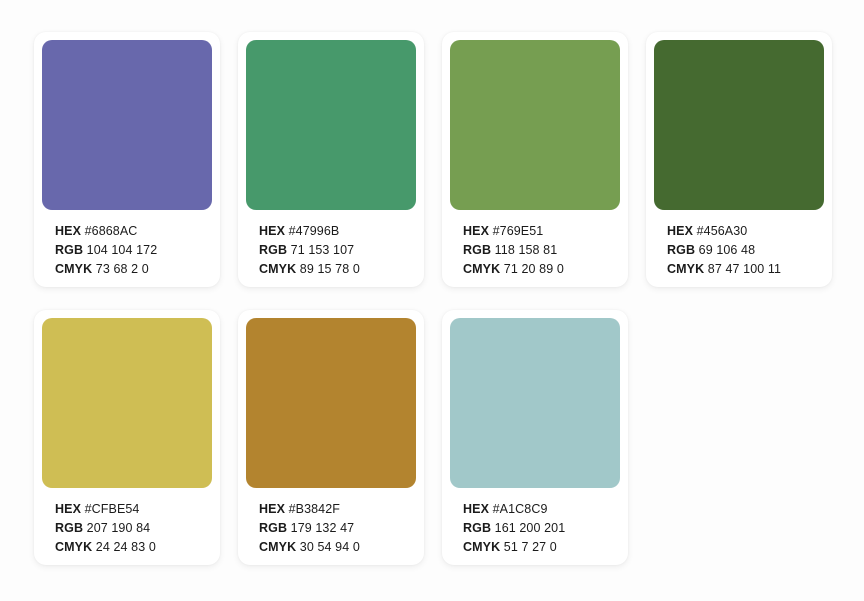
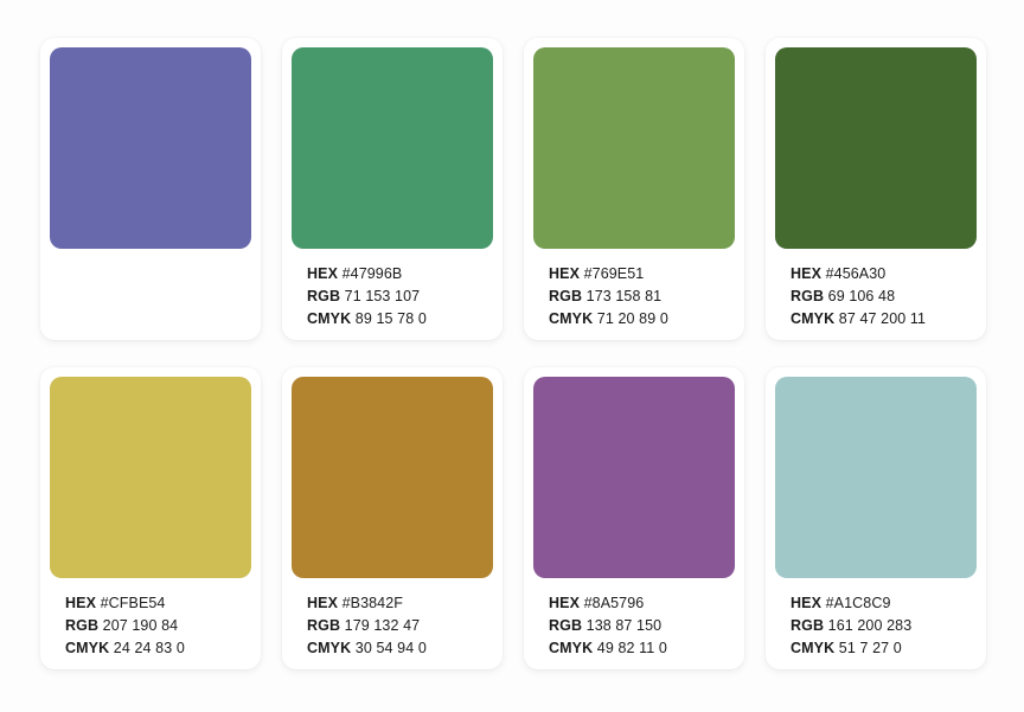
- HEX #6868AC
- RGB 104 104 172
- CMYK 73 68 2 0
  HEX #47996B
  RGB 71 153 107
  CMYK 89 15 78 0
  HEX #769E51
- RGB 118 158 81
+ RGB 173 158 81
  CMYK 71 20 89 0
  HEX #456A30
  RGB 69 106 48
- CMYK 87 47 100 11
+ CMYK 87 47 200 11
  HEX #CFBE54
  RGB 207 190 84
  CMYK 24 24 83 0
  HEX #B3842F
  RGB 179 132 47
  CMYK 30 54 94 0
+ HEX #8A5796
+ RGB 138 87 150
+ CMYK 49 82 11 0
  HEX #A1C8C9
- RGB 161 200 201
+ RGB 161 200 283
  CMYK 51 7 27 0
